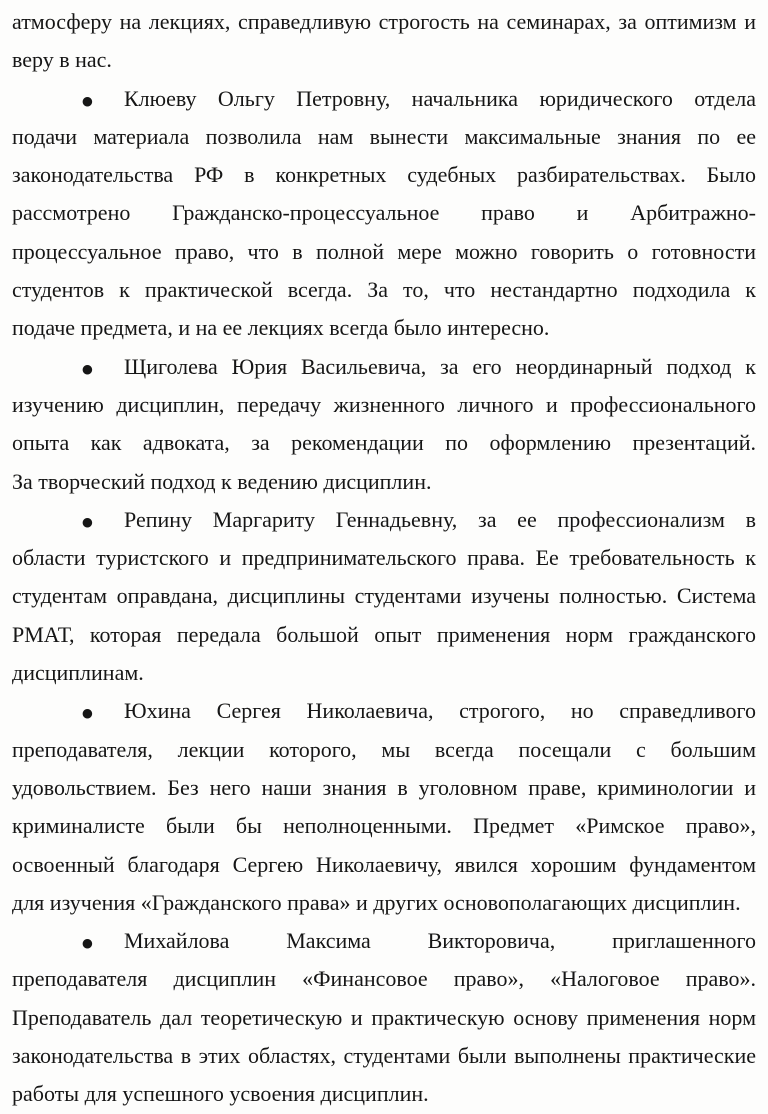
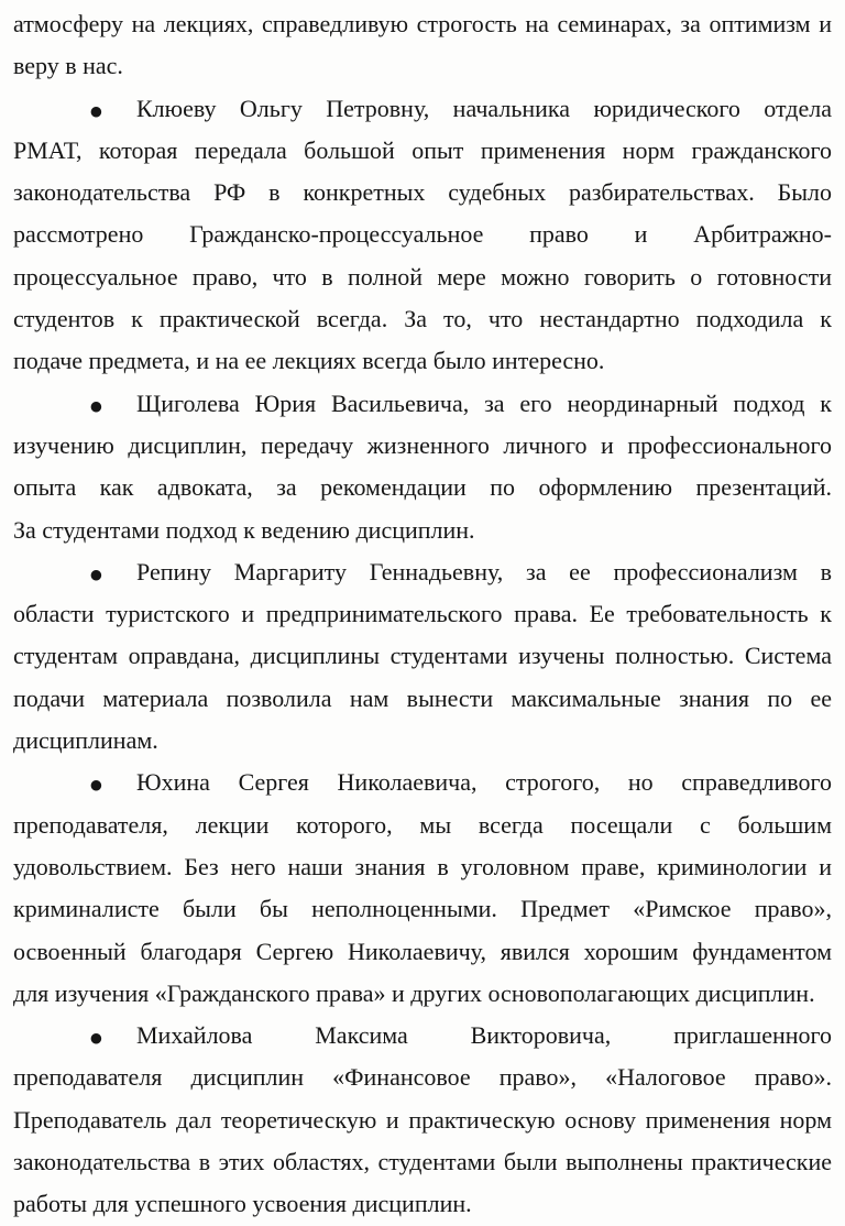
  атмосферу на лекциях, справедливую строгость на семинарах, за оптимизм и
  веру в нас.
  ● Клюеву Ольгу Петровну, начальника юридического отдела
- подачи материала позволила нам вынести максимальные знания по ее
+ РМАТ, которая передала большой опыт применения норм гражданского
  законодательства РФ в конкретных судебных разбирательствах. Было
  рассмотрено Гражданско-процессуальное право и Арбитражно-
  процессуальное право, что в полной мере можно говорить о готовности
  студентов к практической всегда. За то, что нестандартно подходила к
  подаче предмета, и на ее лекциях всегда было интересно.
  ● Щиголева Юрия Васильевича, за его неординарный подход к
  изучению дисциплин, передачу жизненного личного и профессионального
  опыта как адвоката, за рекомендации по оформлению презентаций.
- За творческий подход к ведению дисциплин.
+ За студентами подход к ведению дисциплин.
  ● Репину Маргариту Геннадьевну, за ее профессионализм в
  области туристского и предпринимательского права. Ее требовательность к
  студентам оправдана, дисциплины студентами изучены полностью. Система
- РМАТ, которая передала большой опыт применения норм гражданского
+ подачи материала позволила нам вынести максимальные знания по ее
  дисциплинам.
  ● Юхина Сергея Николаевича, строгого, но справедливого
  преподавателя, лекции которого, мы всегда посещали с большим
  удовольствием. Без него наши знания в уголовном праве, криминологии и
  криминалисте были бы неполноценными. Предмет «Римское право»,
  освоенный благодаря Сергею Николаевичу, явился хорошим фундаментом
  для изучения «Гражданского права» и других основополагающих дисциплин.
  ● Михайлова Максима Викторовича, приглашенного
  преподавателя дисциплин «Финансовое право», «Налоговое право».
  Преподаватель дал теоретическую и практическую основу применения норм
  законодательства в этих областях, студентами были выполнены практические
  работы для успешного усвоения дисциплин.
